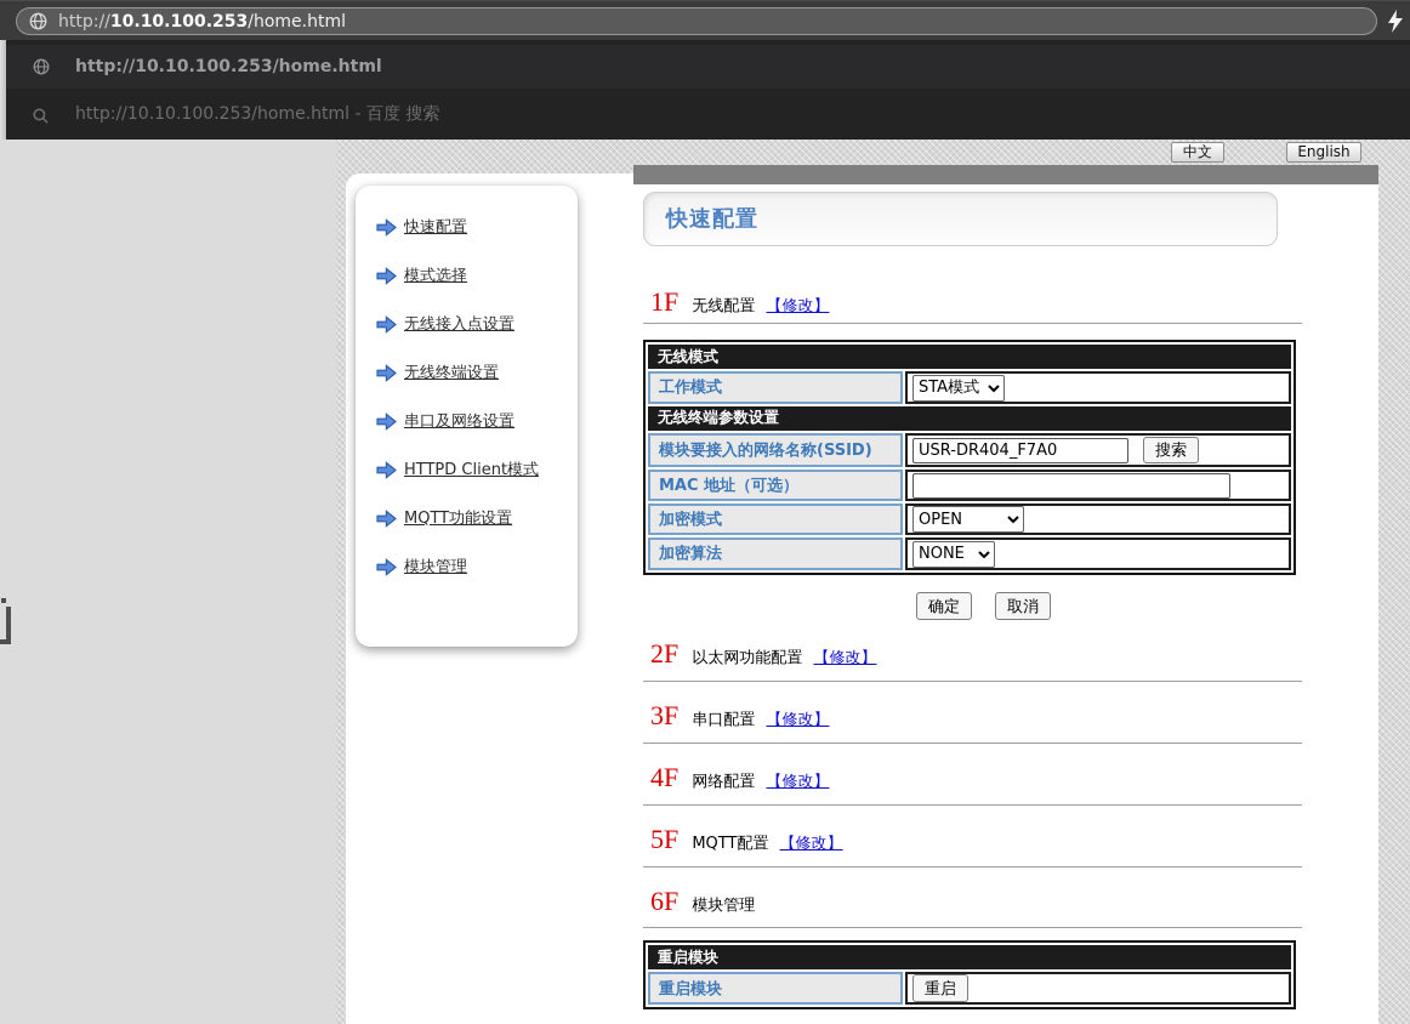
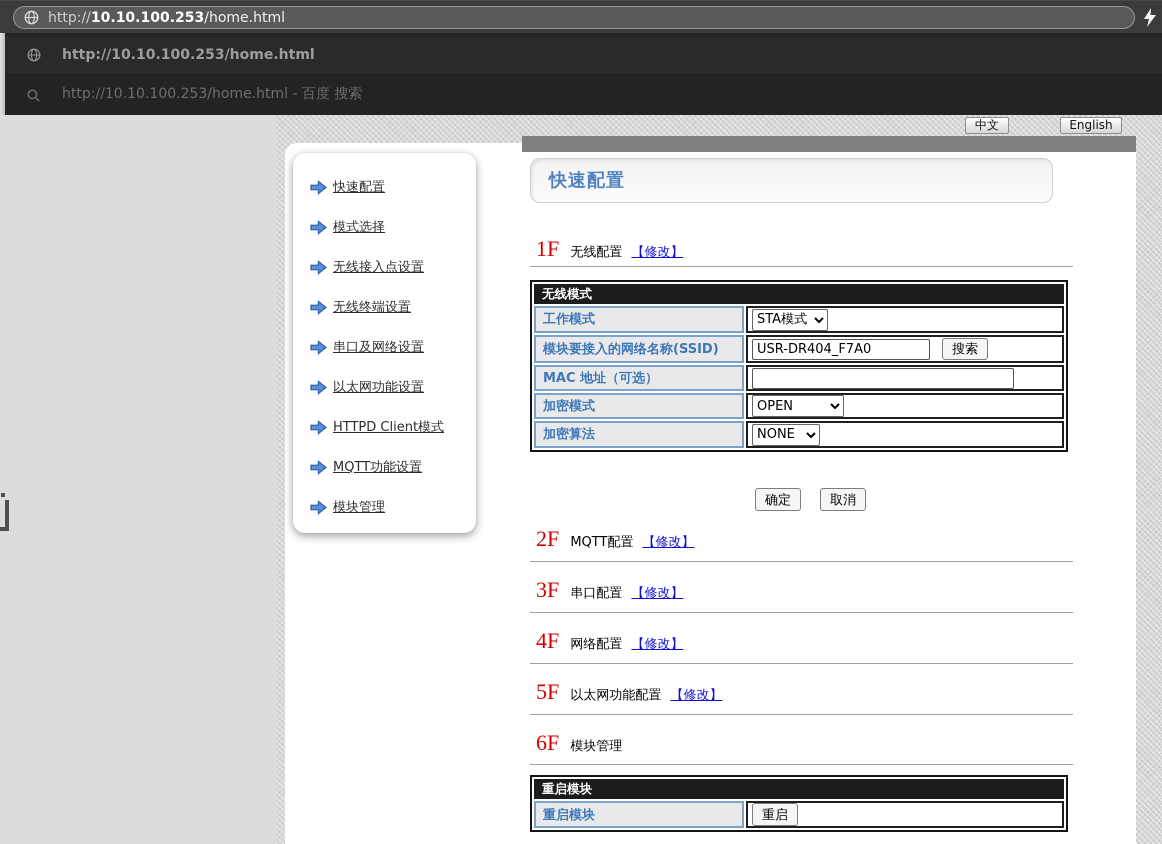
  http://10.10.100.253/home.html
  http://10.10.100.253/home.html
  http://10.10.100.253/home.html - 百度 搜索
  中文
  English
  快速配置
  模式选择
  无线接入点设置
  无线终端设置
  串口及网络设置
+ 以太网功能设置
  HTTPD Client模式
  MQTT功能设置
  模块管理
  快速配置
  1F 无线配置 【修改】
  无线模式
  工作模式	STA模式
- 无线终端参数设置
  模块要接入的网络名称(SSID)	USR-DR404_F7A0 搜索
  MAC 地址（可选）
  加密模式	OPEN
  加密算法	NONE
  确定 取消
- 2F 以太网功能配置 【修改】
+ 2F MQTT配置 【修改】
  3F 串口配置 【修改】
  4F 网络配置 【修改】
- 5F MQTT配置 【修改】
+ 5F 以太网功能配置 【修改】
  6F 模块管理
  重启模块
  重启模块	重启
